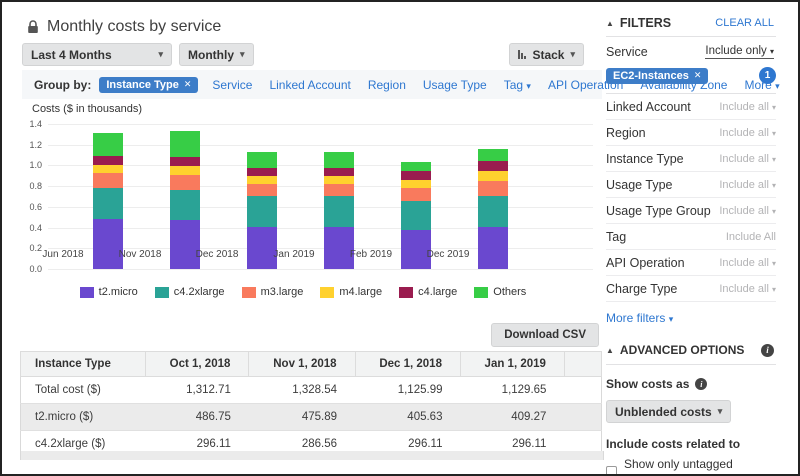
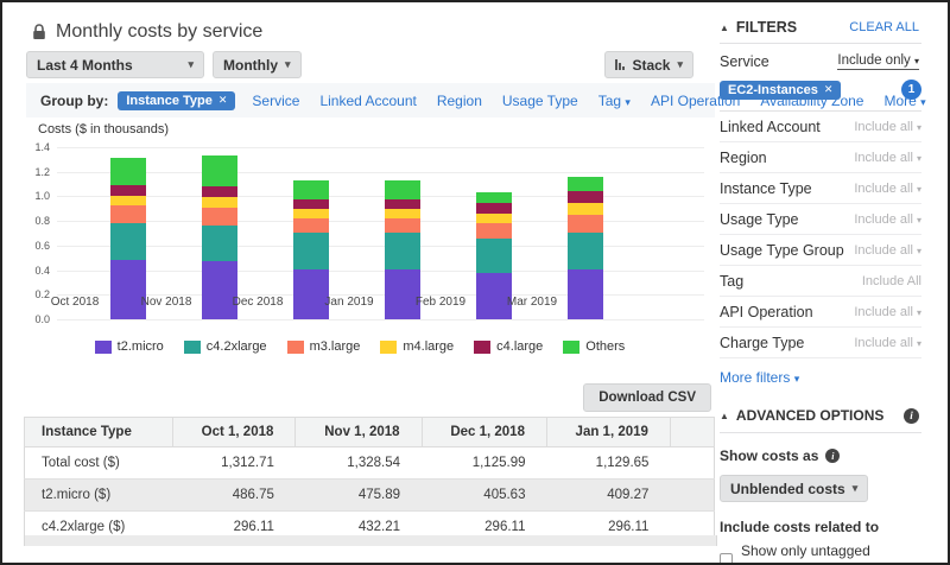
  Monthly costs by service
  Last 4 Months
  ▾
  Monthly
  ▾
  Stack
  ▾
  Group by:
  Instance Type
  ✕
  Service
  Linked Account
  Region
  Usage Type
  Tag ▾
  API Operation
  Availability Zone
  More ▾
  Costs ($ in thousands)
  0.0
  0.2
  0.4
  0.6
  0.8
  1.0
  1.2
  1.4
  t2.micro
  c4.2xlarge
  m3.large
  m4.large
  c4.large
  Others
- Jun 2018
+ Oct 2018
  Nov 2018
  Dec 2018
  Jan 2019
  Feb 2019
- Dec 2019
+ Mar 2019
  Download CSV
  Instance Type	Oct 1, 2018	Nov 1, 2018	Dec 1, 2018	Jan 1, 2019
  Total cost ($)	1,312.71	1,328.54	1,125.99	1,129.65
  t2.micro ($)	486.75	475.89	405.63	409.27
- c4.2xlarge ($)	296.11	286.56	296.11	296.11
+ c4.2xlarge ($)	296.11	432.21	296.11	296.11
  ▲
  FILTERS
  CLEAR ALL
  Service
  Include only ▾
  EC2-Instances
  ✕
  1
  Linked Account
  Include all ▾
  Region
  Include all ▾
  Instance Type
  Include all ▾
  Usage Type
  Include all ▾
  Usage Type Group
  Include all ▾
  Tag
  Include All
  API Operation
  Include all ▾
  Charge Type
  Include all ▾
  More filters ▾
  ▲
  ADVANCED OPTIONS
  Show costs as
  Unblended costs
  ▾
  Include costs related to
